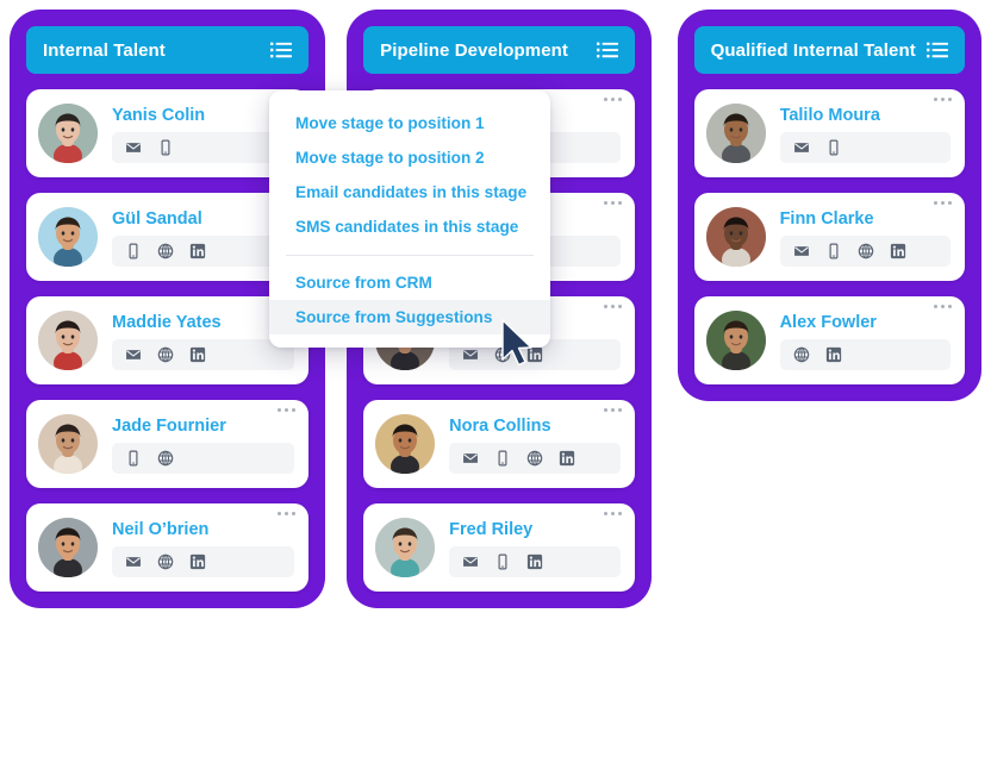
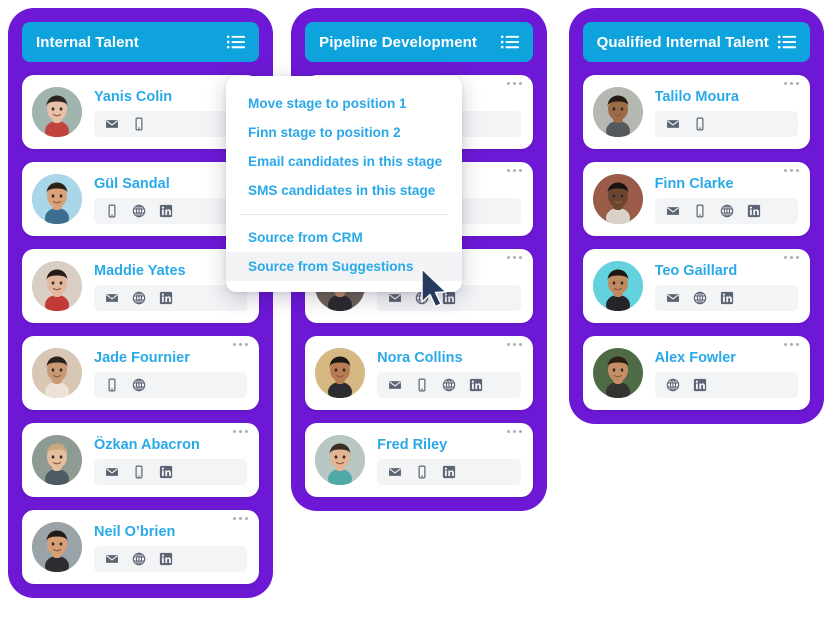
  Internal Talent
  Yanis Colin
  Gül Sandal
  Maddie Yates
  Jade Fournier
+ Özkan Abacron
  Neil O’brien
  Pipeline Development
  Nora Collins
  Fred Riley
  Qualified Internal Talent
  Talilo Moura
  Finn Clarke
+ Teo Gaillard
  Alex Fowler
  Move stage to position 1
- Move stage to position 2
+ Finn stage to position 2
  Email candidates in this stage
  SMS candidates in this stage
  Source from CRM
  Source from Suggestions
